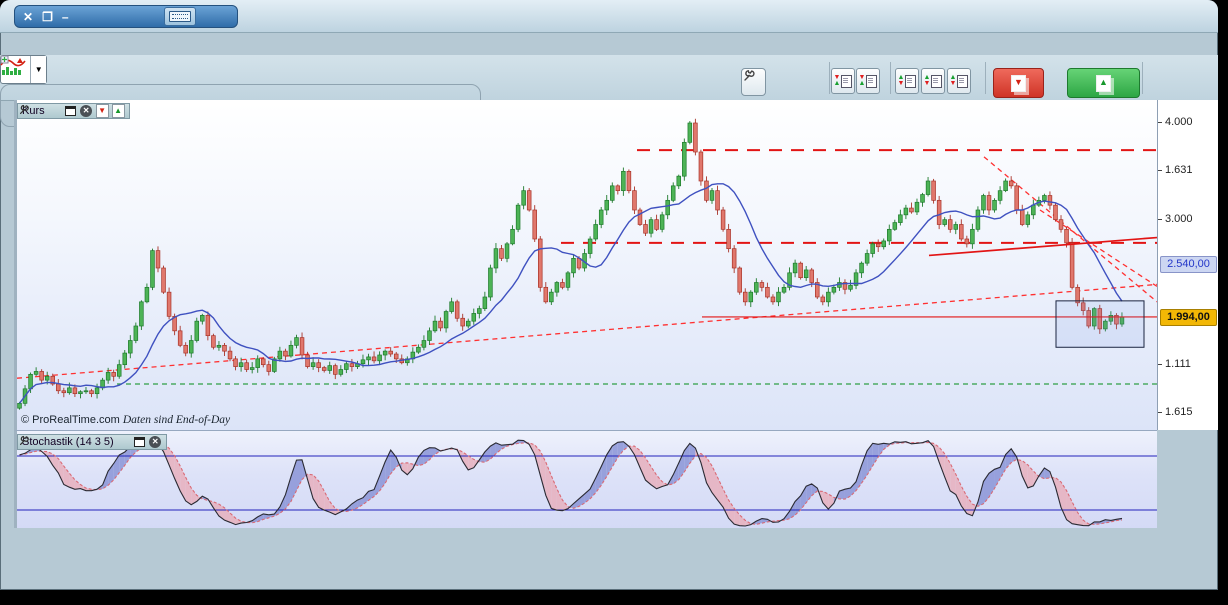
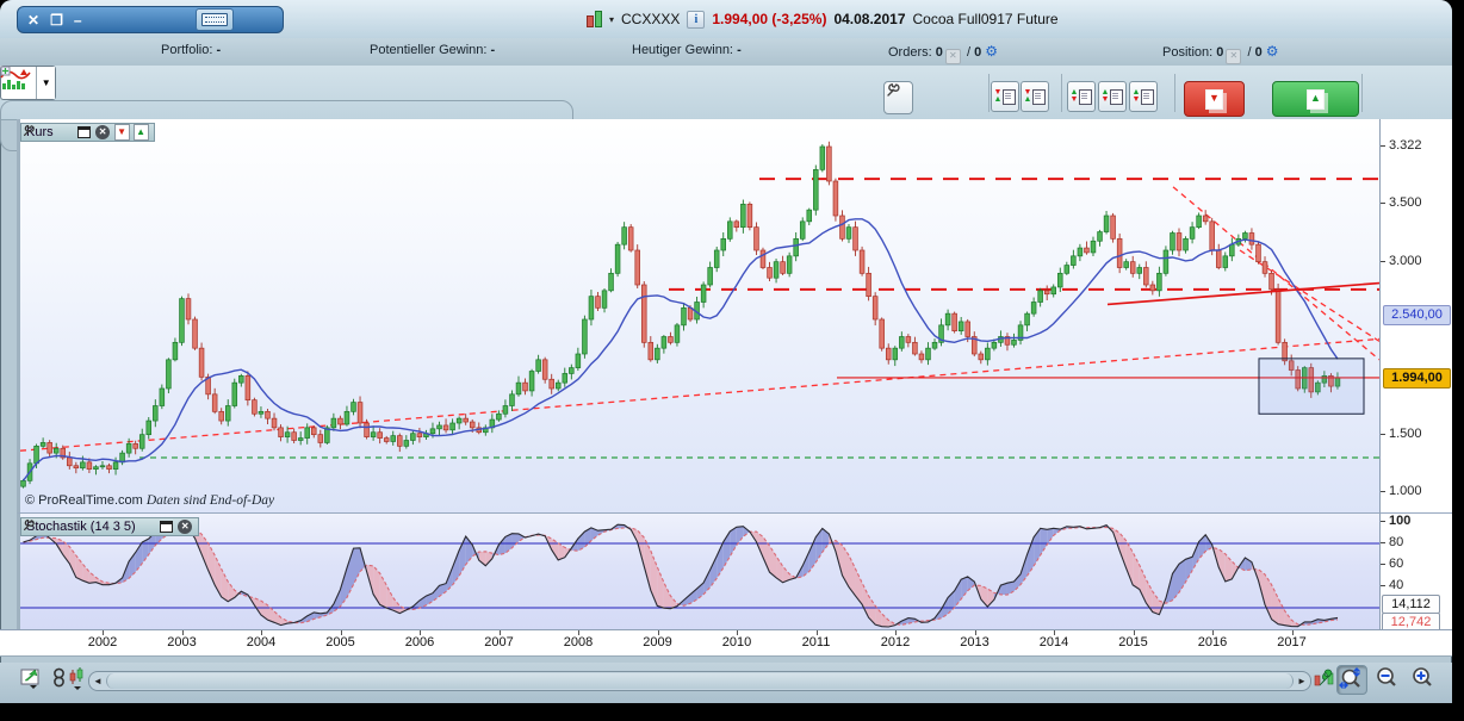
  ✕
  ❐
  –
+ ▾
+ CCXXXX
+ i
+ 1.994,00 (-3,25%)
+ 04.08.2017
+ Cocoa Full0917 Future
+ Portfolio: -
+ Potentieller Gewinn: -
+ Heutiger Gewinn: -
+ Orders: 0 ✕ / 0 ⚙
+ Position: 0 ✕ / 0 ⚙
  ▼
  ▼
  ▲
  Kurs
  ✕
  ▼
  ▲
  © ProRealTime.com Daten sind End-of-Day
- 4.000
+ 3.322
- 1.631
+ 3.500
  3.000
- 1.111
+ 1.500
- 1.615
+ 1.000
  2.540,00
  1.994,00
  Stochastik (14 3 5)
  ✕
+ 100
+ 80
+ 60
+ 40
+ 14,112
+ 12,742
+ 2002
+ 2003
+ 2004
+ 2005
+ 2006
+ 2007
+ 2008
+ 2009
+ 2010
+ 2011
+ 2012
+ 2013
+ 2014
+ 2015
+ 2016
+ 2017
+ ◄
+ ►
